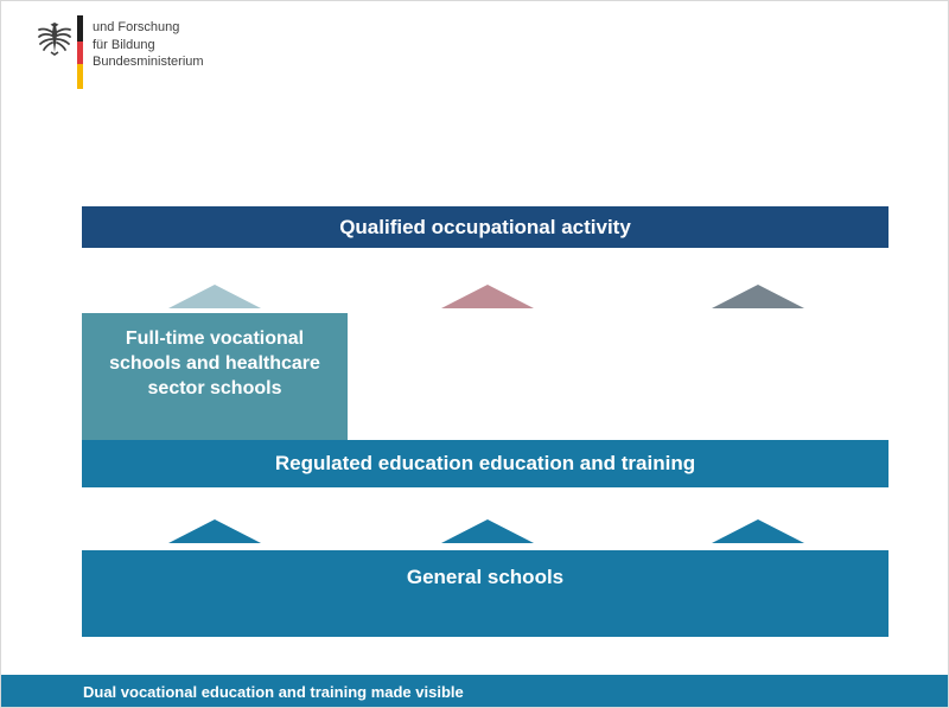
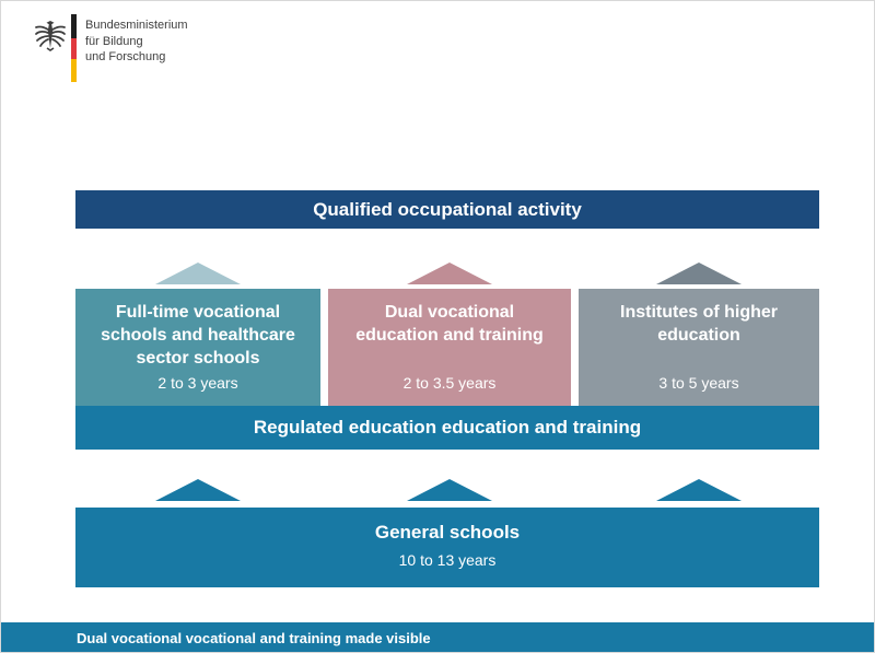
- und Forschung
+ Bundesministerium
  für Bildung
- Bundesministerium
+ und Forschung
  Qualified occupational activity
  Full-time vocational
  schools and healthcare
  sector schools
+ 2 to 3 years
+ Dual vocational
+ education and training
+ 2 to 3.5 years
+ Institutes of higher
+ education
+ 3 to 5 years
  Regulated education education and training
  General schools
+ 10 to 13 years
- Dual vocational education and training made visible
+ Dual vocational vocational and training made visible
